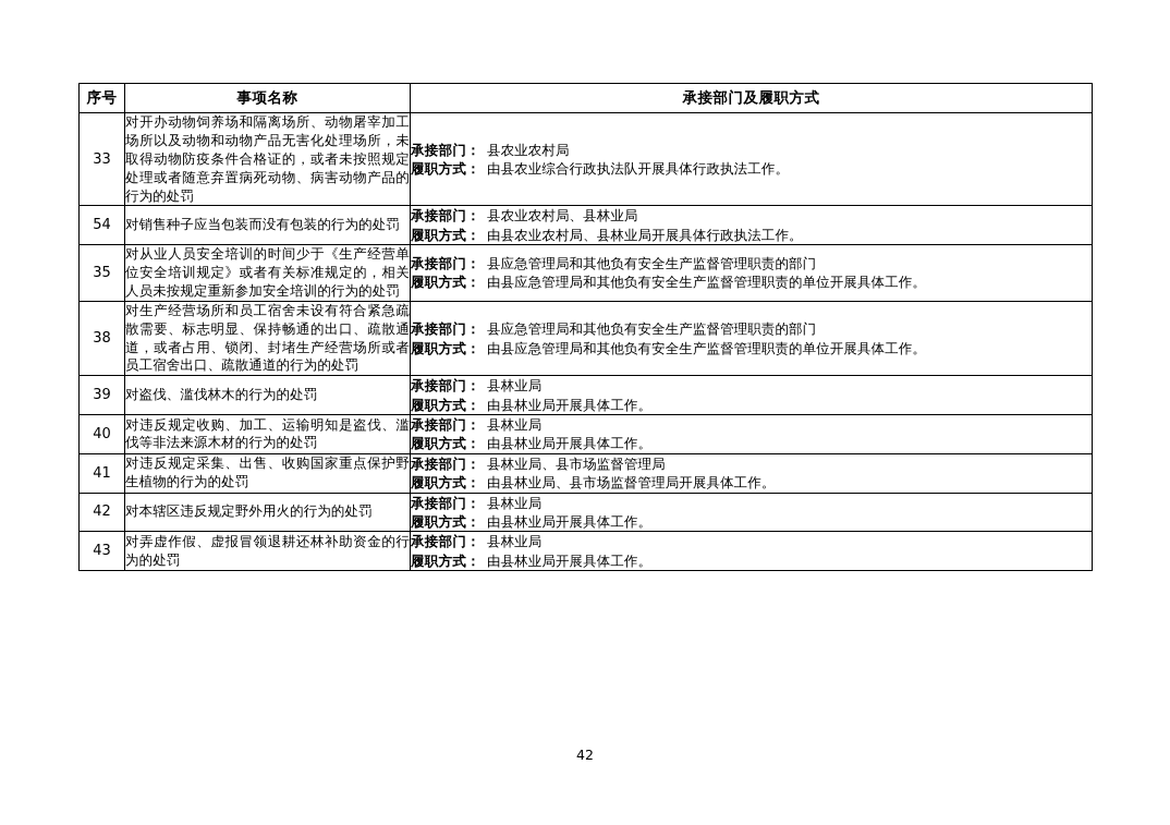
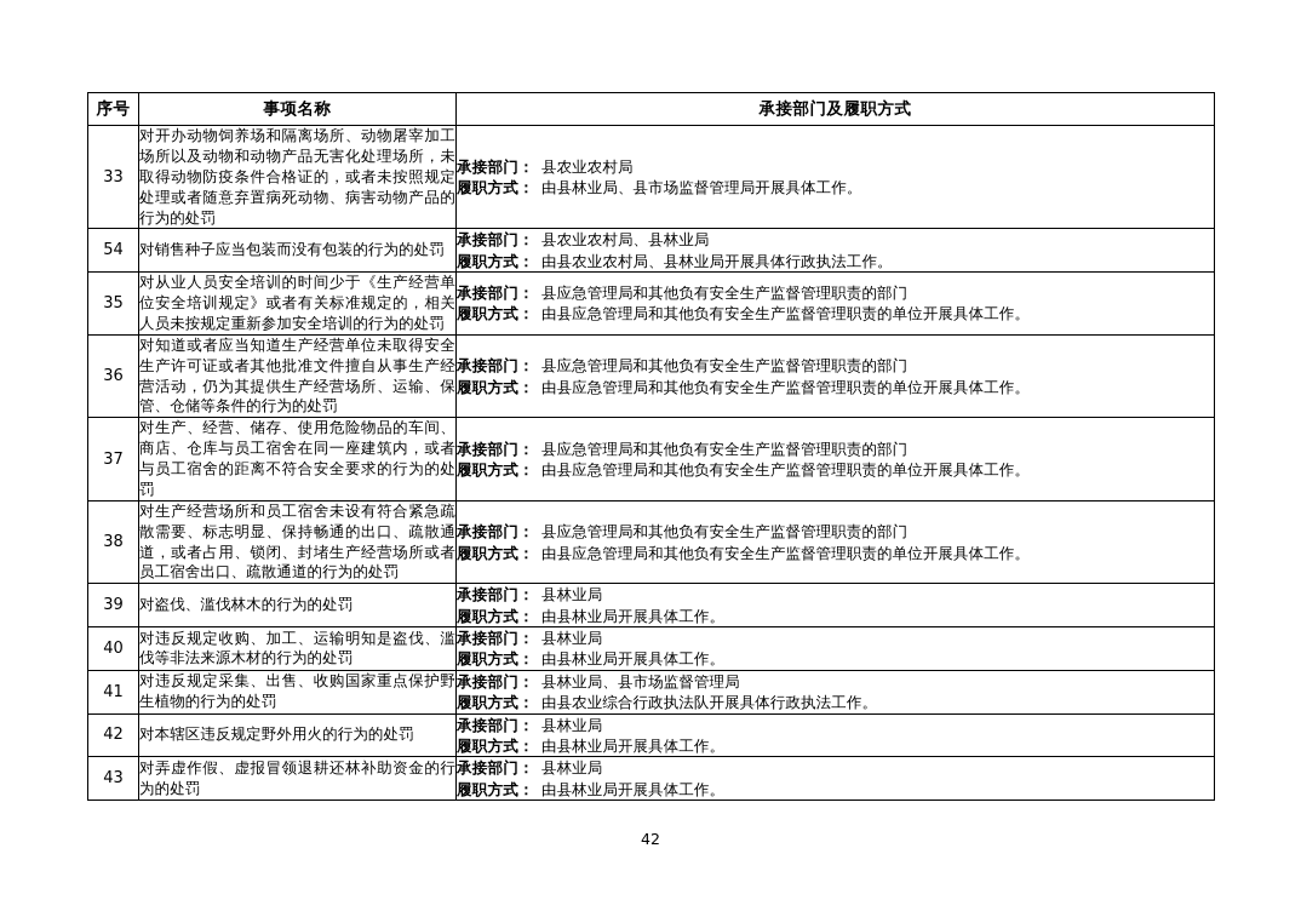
  序号	事项名称	承接部门及履职方式
- 33	对开办动物饲养场和隔离场所、动物屠宰加工场所以及动物和动物产品无害化处理场所，未取得动物防疫条件合格证的，或者未按照规定处理或者随意弃置病死动物、病害动物产品的行为的处罚	承接部门： 县农业农村局 履职方式： 由县农业综合行政执法队开展具体行政执法工作。
+ 33	对开办动物饲养场和隔离场所、动物屠宰加工场所以及动物和动物产品无害化处理场所，未取得动物防疫条件合格证的，或者未按照规定处理或者随意弃置病死动物、病害动物产品的行为的处罚	承接部门： 县农业农村局 履职方式： 由县林业局、县市场监督管理局开展具体工作。
  54	对销售种子应当包装而没有包装的行为的处罚	承接部门： 县农业农村局、县林业局 履职方式： 由县农业农村局、县林业局开展具体行政执法工作。
  35	对从业人员安全培训的时间少于《生产经营单位安全培训规定》或者有关标准规定的，相关人员未按规定重新参加安全培训的行为的处罚	承接部门： 县应急管理局和其他负有安全生产监督管理职责的部门 履职方式： 由县应急管理局和其他负有安全生产监督管理职责的单位开展具体工作。
+ 36	对知道或者应当知道生产经营单位未取得安全生产许可证或者其他批准文件擅自从事生产经营活动，仍为其提供生产经营场所、运输、保管、仓储等条件的行为的处罚	承接部门： 县应急管理局和其他负有安全生产监督管理职责的部门 履职方式： 由县应急管理局和其他负有安全生产监督管理职责的单位开展具体工作。
+ 37	对生产、经营、储存、使用危险物品的车间、商店、仓库与员工宿舍在同一座建筑内，或者与员工宿舍的距离不符合安全要求的行为的处罚	承接部门： 县应急管理局和其他负有安全生产监督管理职责的部门 履职方式： 由县应急管理局和其他负有安全生产监督管理职责的单位开展具体工作。
  38	对生产经营场所和员工宿舍未设有符合紧急疏散需要、标志明显、保持畅通的出口、疏散通道，或者占用、锁闭、封堵生产经营场所或者员工宿舍出口、疏散通道的行为的处罚	承接部门： 县应急管理局和其他负有安全生产监督管理职责的部门 履职方式： 由县应急管理局和其他负有安全生产监督管理职责的单位开展具体工作。
  39	对盗伐、滥伐林木的行为的处罚	承接部门： 县林业局 履职方式： 由县林业局开展具体工作。
  40	对违反规定收购、加工、运输明知是盗伐、滥伐等非法来源木材的行为的处罚	承接部门： 县林业局 履职方式： 由县林业局开展具体工作。
- 41	对违反规定采集、出售、收购国家重点保护野生植物的行为的处罚	承接部门： 县林业局、县市场监督管理局 履职方式： 由县林业局、县市场监督管理局开展具体工作。
+ 41	对违反规定采集、出售、收购国家重点保护野生植物的行为的处罚	承接部门： 县林业局、县市场监督管理局 履职方式： 由县农业综合行政执法队开展具体行政执法工作。
  42	对本辖区违反规定野外用火的行为的处罚	承接部门： 县林业局 履职方式： 由县林业局开展具体工作。
  43	对弄虚作假、虚报冒领退耕还林补助资金的行为的处罚	承接部门： 县林业局 履职方式： 由县林业局开展具体工作。
  42
